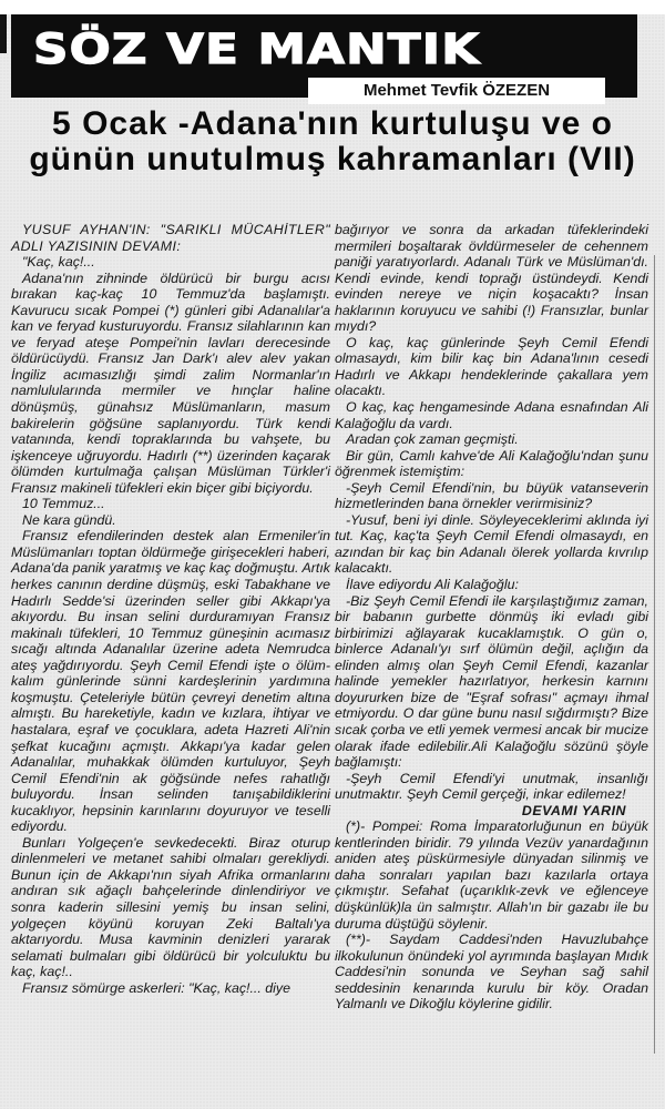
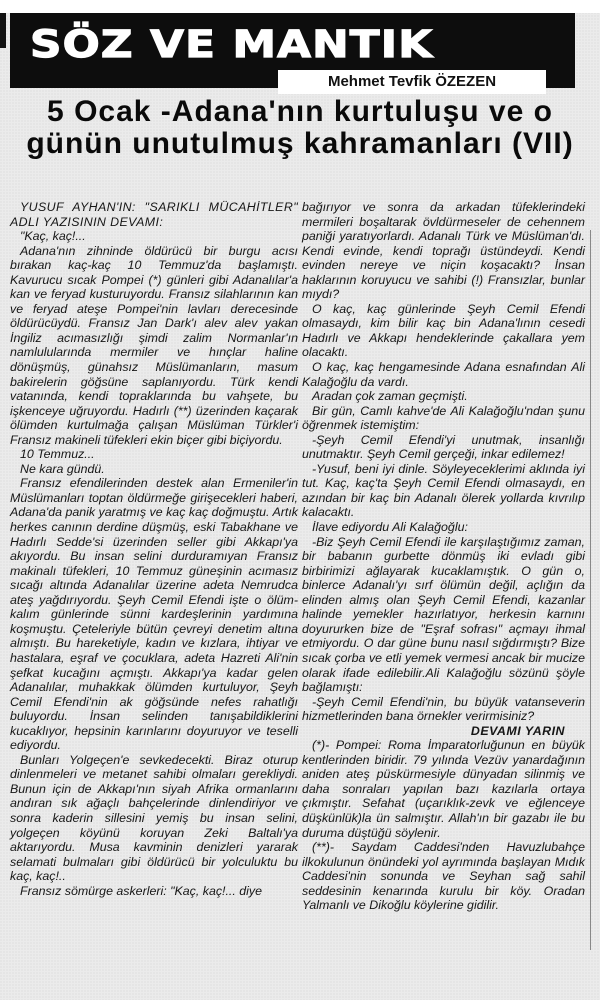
  SÖZ VE MANTIK
  Mehmet Tevfik ÖZEZEN
  5 Ocak -Adana'nın kurtuluşu ve o günün unutulmuş kahramanları (VII)
  YUSUF AYHAN'IN: "SARIKLI MÜCAHİTLER" ADLI YAZISININ DEVAMI:
  "Kaç, kaç!...
  Adana'nın zihninde öldürücü bir burgu acısı bırakan kaç-kaç 10 Temmuz'da başlamıştı. Kavurucu sıcak Pompei (*) günleri gibi Adanalılar'a kan ve feryad kusturuyordu. Fransız silahlarının kan ve feryad ateşe Pompei'nin lavları derecesinde öldürücüydü. Fransız Jan Dark'ı alev alev yakan İngiliz acımasızlığı şimdi zalim Normanlar'ın namlulularında mermiler ve hınçlar haline dönüşmüş, günahsız Müslümanların, masum bakirelerin göğsüne saplanıyordu. Türk kendi vatanında, kendi topraklarında bu vahşete, bu işkenceye uğruyordu. Hadırlı (**) üzerinden kaçarak ölümden kurtulmağa çalışan Müslüman Türkler'i Fransız makineli tüfekleri ekin biçer gibi biçiyordu.
  10 Temmuz...
  Ne kara gündü.
  Fransız efendilerinden destek alan Ermeniler'in Müslümanları toptan öldürmeğe girişecekleri haberi, Adana'da panik yaratmış ve kaç kaç doğmuştu. Artık herkes canının derdine düşmüş, eski Tabakhane ve Hadırlı Sedde'si üzerinden seller gibi Akkapı'ya akıyordu. Bu insan selini durduramıyan Fransız makinalı tüfekleri, 10 Temmuz güneşinin acımasız sıcağı altında Adanalılar üzerine adeta Nemrudca ateş yağdırıyordu. Şeyh Cemil Efendi işte o ölüm-kalım günlerinde sünni kardeşlerinin yardımına koşmuştu. Çeteleriyle bütün çevreyi denetim altına almıştı. Bu hareketiyle, kadın ve kızlara, ihtiyar ve hastalara, eşraf ve çocuklara, adeta Hazreti Ali'nin şefkat kucağını açmıştı. Akkapı'ya kadar gelen Adanalılar, muhakkak ölümden kurtuluyor, Şeyh Cemil Efendi'nin ak göğsünde nefes rahatlığı buluyordu. İnsan selinden tanışabildiklerini kucaklıyor, hepsinin karınlarını doyuruyor ve teselli ediyordu.
  Bunları Yolgeçen'e sevkedecekti. Biraz oturup dinlenmeleri ve metanet sahibi olmaları gerekliydi. Bunun için de Akkapı'nın siyah Afrika ormanlarını andıran sık ağaçlı bahçelerinde dinlendiriyor ve sonra kaderin sillesini yemiş bu insan selini, yolgeçen köyünü koruyan Zeki Baltalı'ya aktarıyordu. Musa kavminin denizleri yararak selamati bulmaları gibi öldürücü bir yolculuktu bu kaç, kaç!..
  Fransız sömürge askerleri: "Kaç, kaç!... diye
  bağırıyor ve sonra da arkadan tüfeklerindeki mermileri boşaltarak övldürmeseler de cehennem paniği yaratıyorlardı. Adanalı Türk ve Müslüman'dı. Kendi evinde, kendi toprağı üstündeydi. Kendi evinden nereye ve niçin koşacaktı? İnsan haklarının koruyucu ve sahibi (!) Fransızlar, bunlar mıydı?
  O kaç, kaç günlerinde Şeyh Cemil Efendi olmasaydı, kim bilir kaç bin Adana'lının cesedi Hadırlı ve Akkapı hendeklerinde çakallara yem olacaktı.
  O kaç, kaç hengamesinde Adana esnafından Ali Kalağoğlu da vardı.
  Aradan çok zaman geçmişti.
  Bir gün, Camlı kahve'de Ali Kalağoğlu'ndan şunu öğrenmek istemiştim:
- -Şeyh Cemil Efendi'nin, bu büyük vatanseverin hizmetlerinden bana örnekler verirmisiniz?
+ -Şeyh Cemil Efendi'yi unutmak, insanlığı unutmaktır. Şeyh Cemil gerçeği, inkar edilemez!
  -Yusuf, beni iyi dinle. Söyleyeceklerimi aklında iyi tut. Kaç, kaç'ta Şeyh Cemil Efendi olmasaydı, en azından bir kaç bin Adanalı ölerek yollarda kıvrılıp kalacaktı.
  İlave ediyordu Ali Kalağoğlu:
  -Biz Şeyh Cemil Efendi ile karşılaştığımız zaman, bir babanın gurbette dönmüş iki evladı gibi birbirimizi ağlayarak kucaklamıştık. O gün o, binlerce Adanalı'yı sırf ölümün değil, açlığın da elinden almış olan Şeyh Cemil Efendi, kazanlar halinde yemekler hazırlatıyor, herkesin karnını doyururken bize de "Eşraf sofrası" açmayı ihmal etmiyordu. O dar güne bunu nasıl sığdırmıştı? Bize sıcak çorba ve etli yemek vermesi ancak bir mucize olarak ifade edilebilir.Ali Kalağoğlu sözünü şöyle bağlamıştı:
- -Şeyh Cemil Efendi'yi unutmak, insanlığı unutmaktır. Şeyh Cemil gerçeği, inkar edilemez!
+ -Şeyh Cemil Efendi'nin, bu büyük vatanseverin hizmetlerinden bana örnekler verirmisiniz?
  DEVAMI YARIN
  (*)- Pompei: Roma İmparatorluğunun en büyük kentlerinden biridir. 79 yılında Vezüv yanardağının aniden ateş püskürmesiyle dünyadan silinmiş ve daha sonraları yapılan bazı kazılarla ortaya çıkmıştır. Sefahat (uçarıklık-zevk ve eğlenceye düşkünlük)la ün salmıştır. Allah'ın bir gazabı ile bu duruma düştüğü söylenir.
  (**)- Saydam Caddesi'nden Havuzlubahçe ilkokulunun önündeki yol ayrımında başlayan Mıdık Caddesi'nin sonunda ve Seyhan sağ sahil seddesinin kenarında kurulu bir köy. Oradan Yalmanlı ve Dikoğlu köylerine gidilir.
